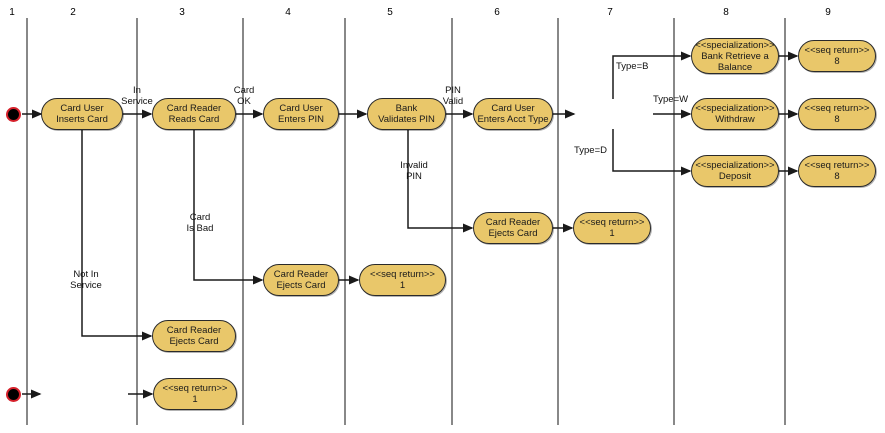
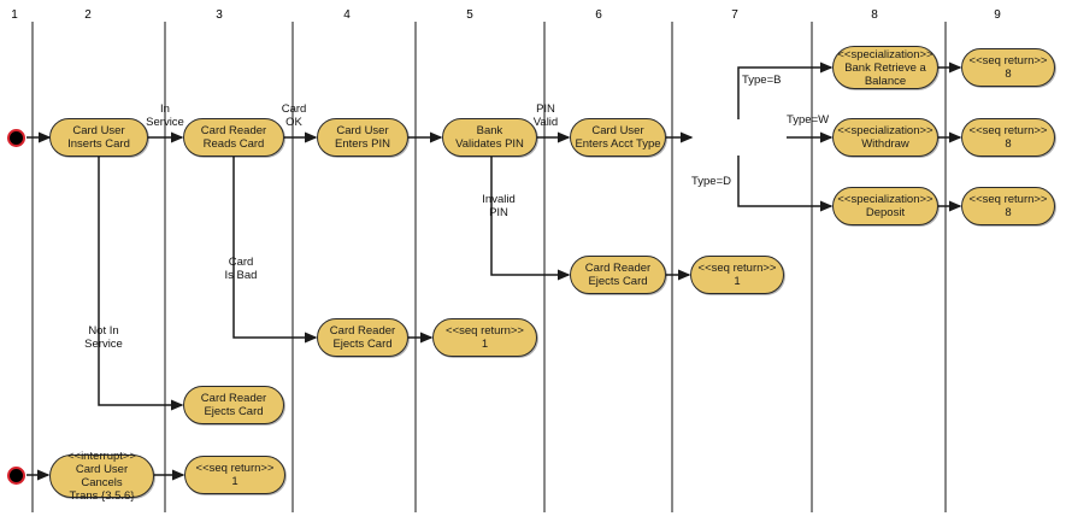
  1
  2
  3
  4
  5
  6
  7
  8
  9
  Card User
  Inserts Card
  Card Reader
  Reads Card
  Card User
  Enters PIN
  Bank
  Validates PIN
  Card User
  Enters Acct Type
  <<specialization>>
  Bank Retrieve a
  Balance
  <<specialization>>
  Withdraw
  <<specialization>>
  Deposit
  <<seq return>>
  8
  <<seq return>>
  8
  <<seq return>>
  8
  Card Reader
  Ejects Card
  <<seq return>>
  1
  Card Reader
  Ejects Card
  <<seq return>>
  1
  Card Reader
  Ejects Card
+ <<interrupt>>
+ Card User Cancels
+ Trans {3.5.6}
  <<seq return>>
  1
  In
  Service
  Card
  OK
  PIN
  Valid
  Invalid
  PIN
  Card
  Is Bad
  Not In
  Service
  Type=B
  Type=W
  Type=D
